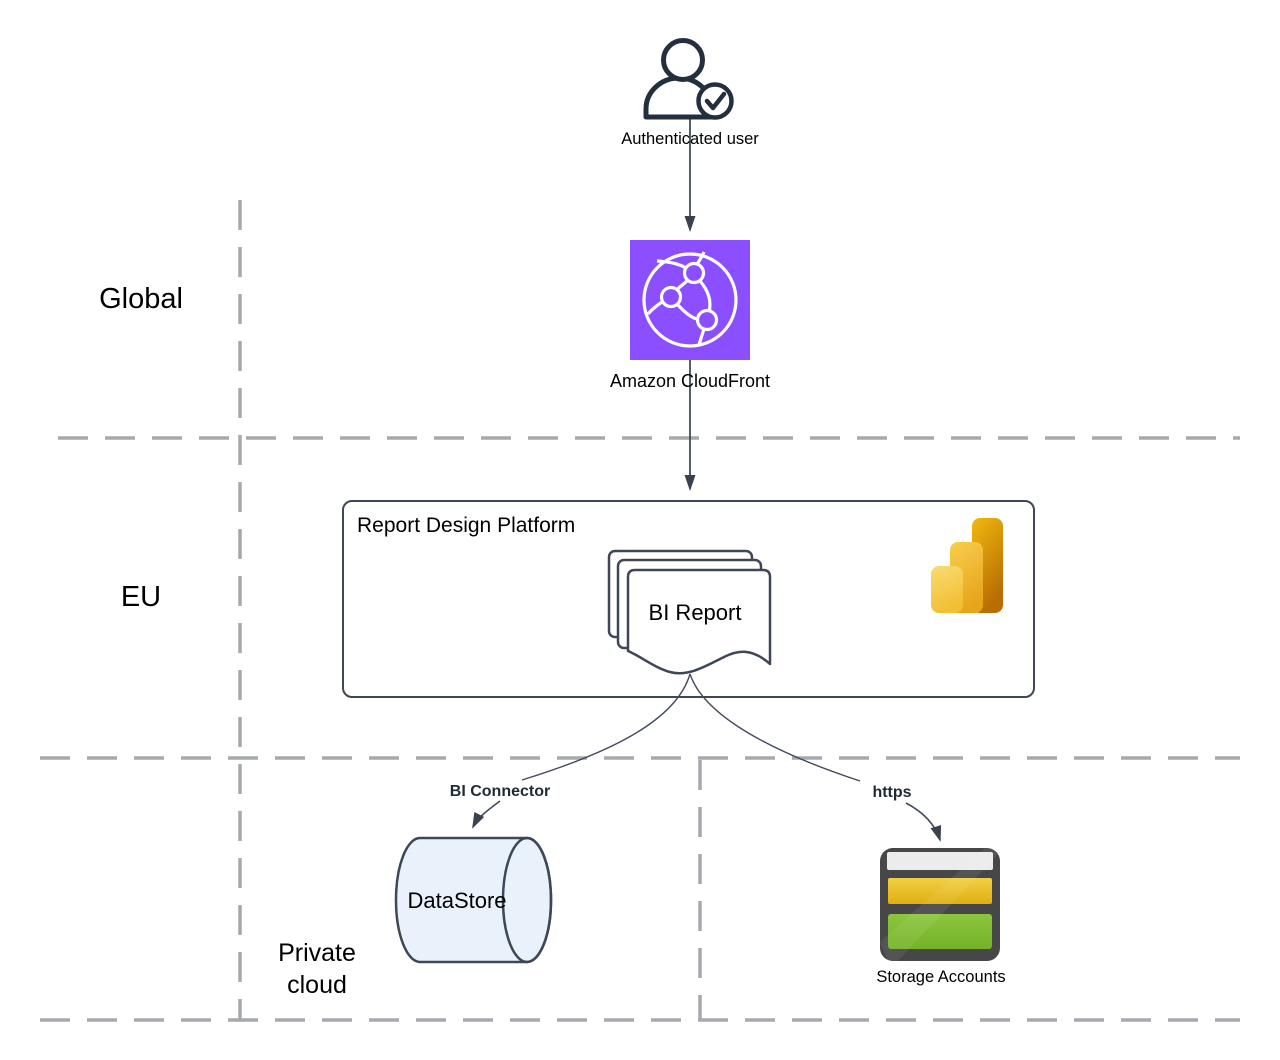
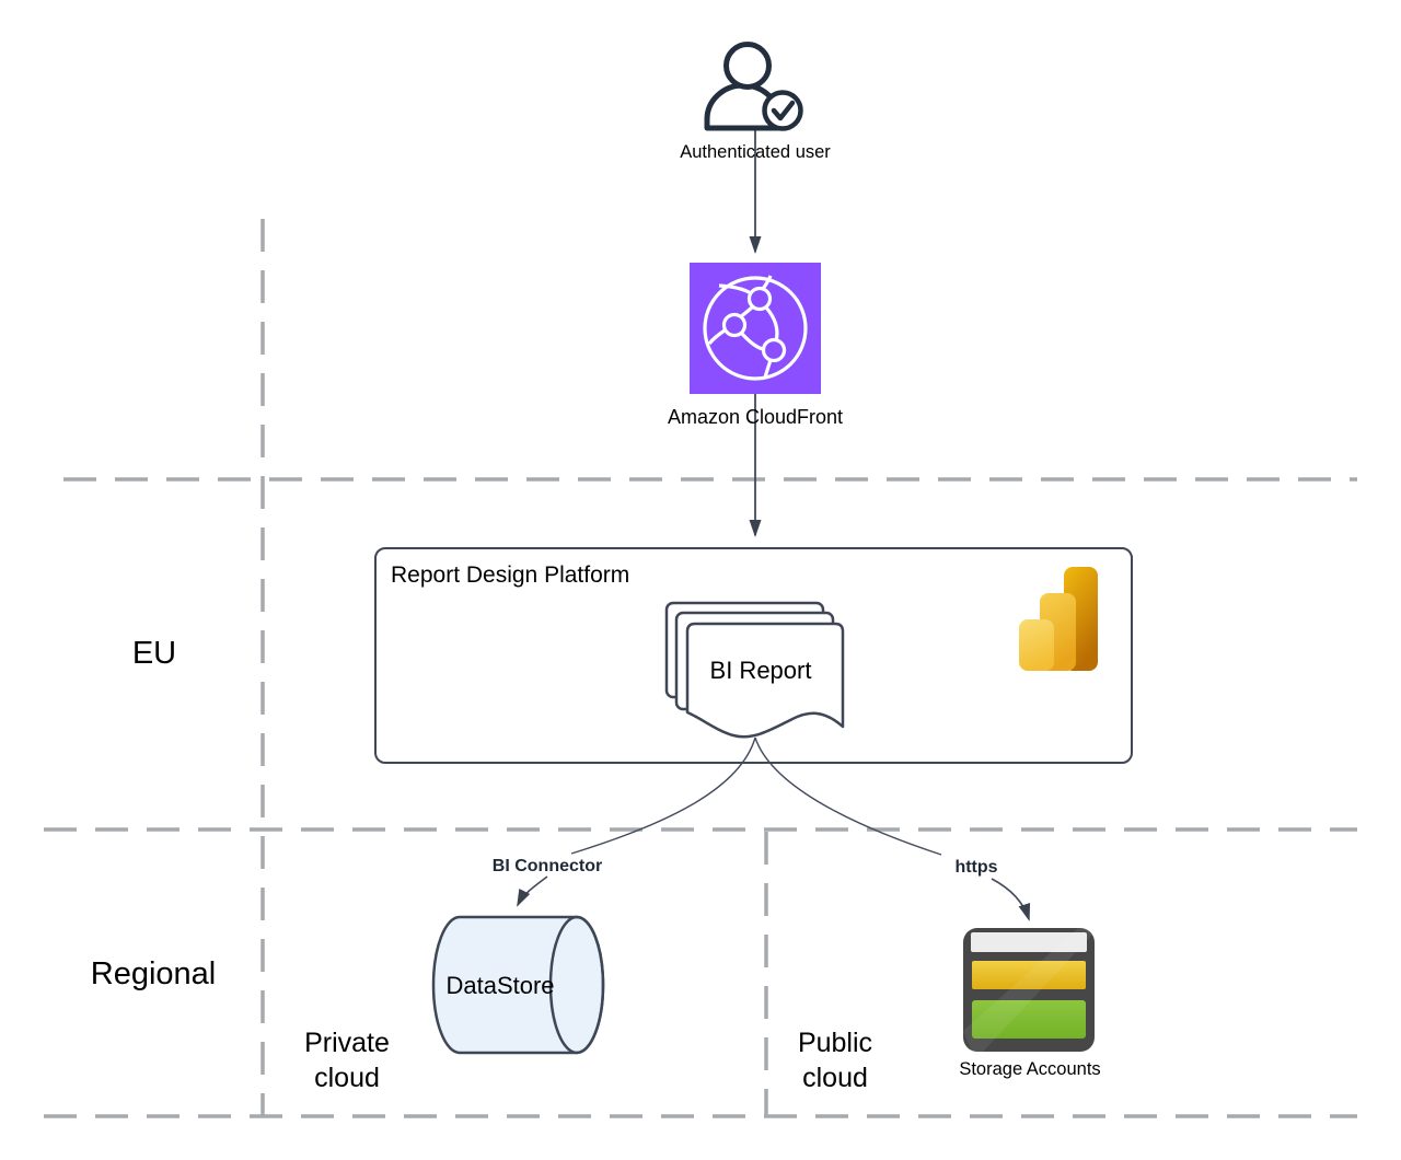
- Global
  EU
+ Regional
  Authenticated user
  Amazon CloudFront
  Report Design Platform
  BI Report
  BI Connector
  https
  DataStore
  Storage Accounts
  Private cloud
+ Public cloud
